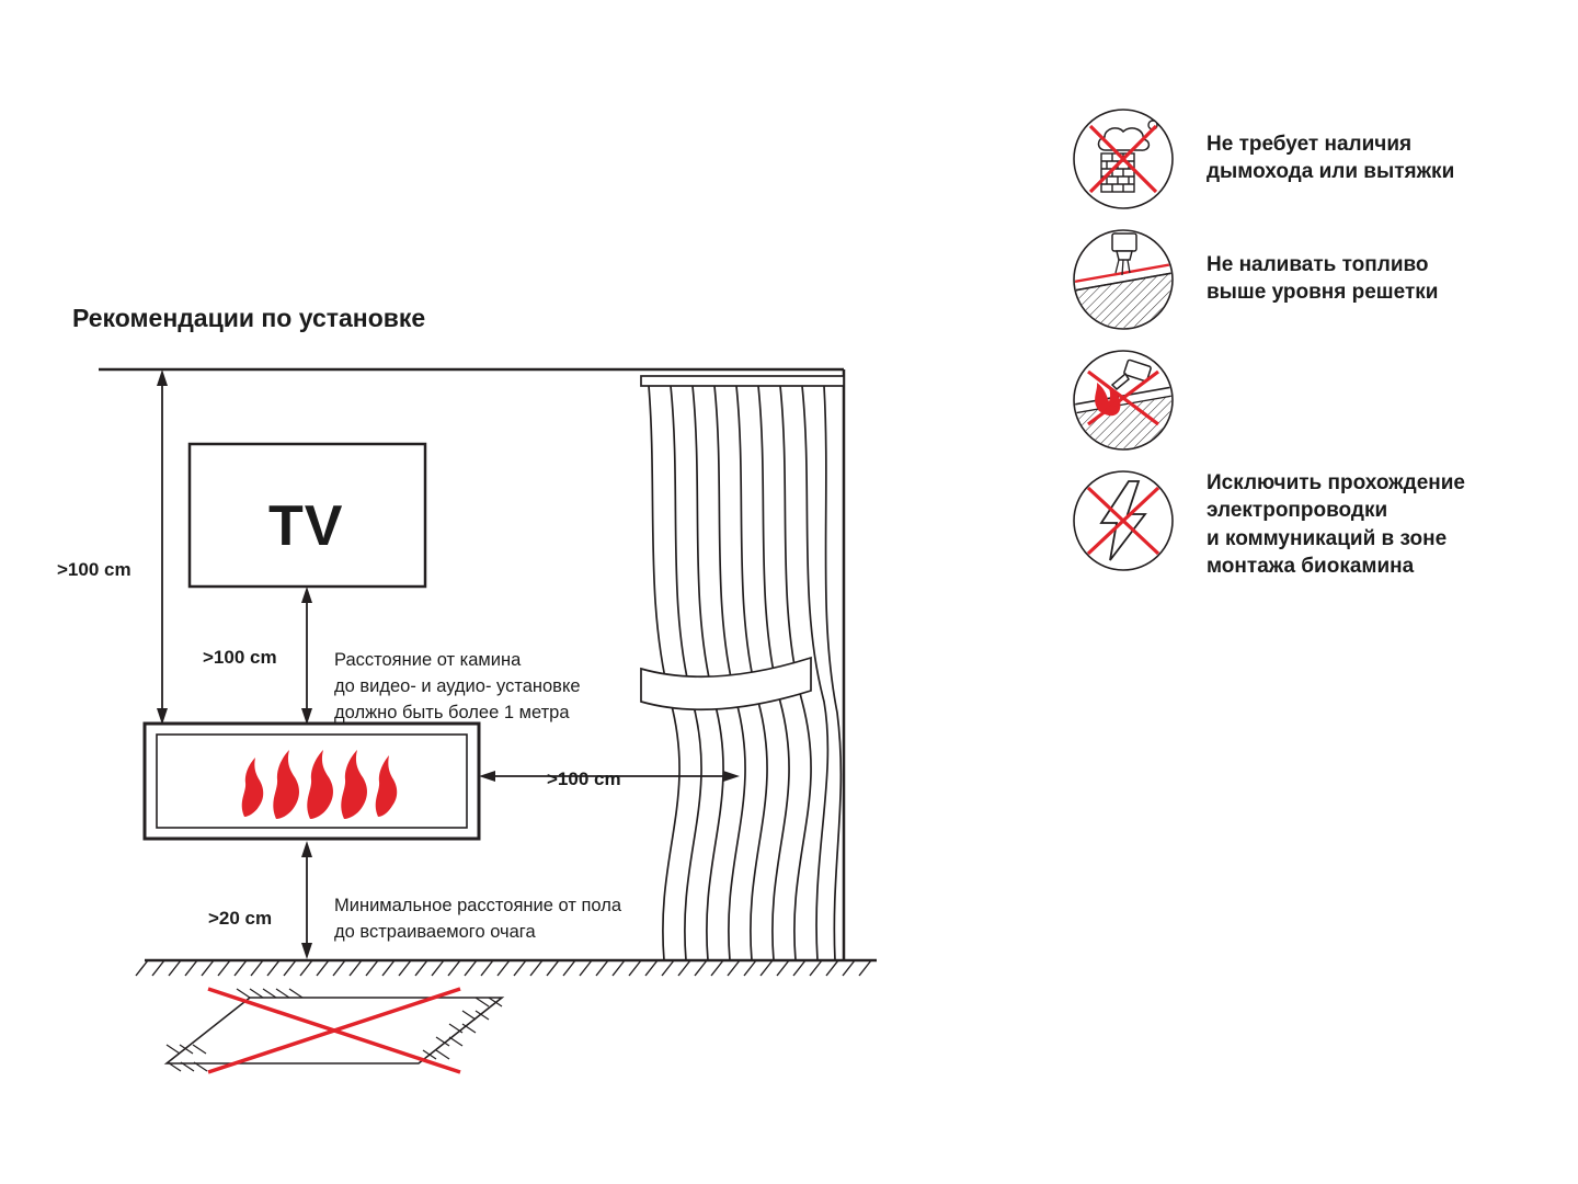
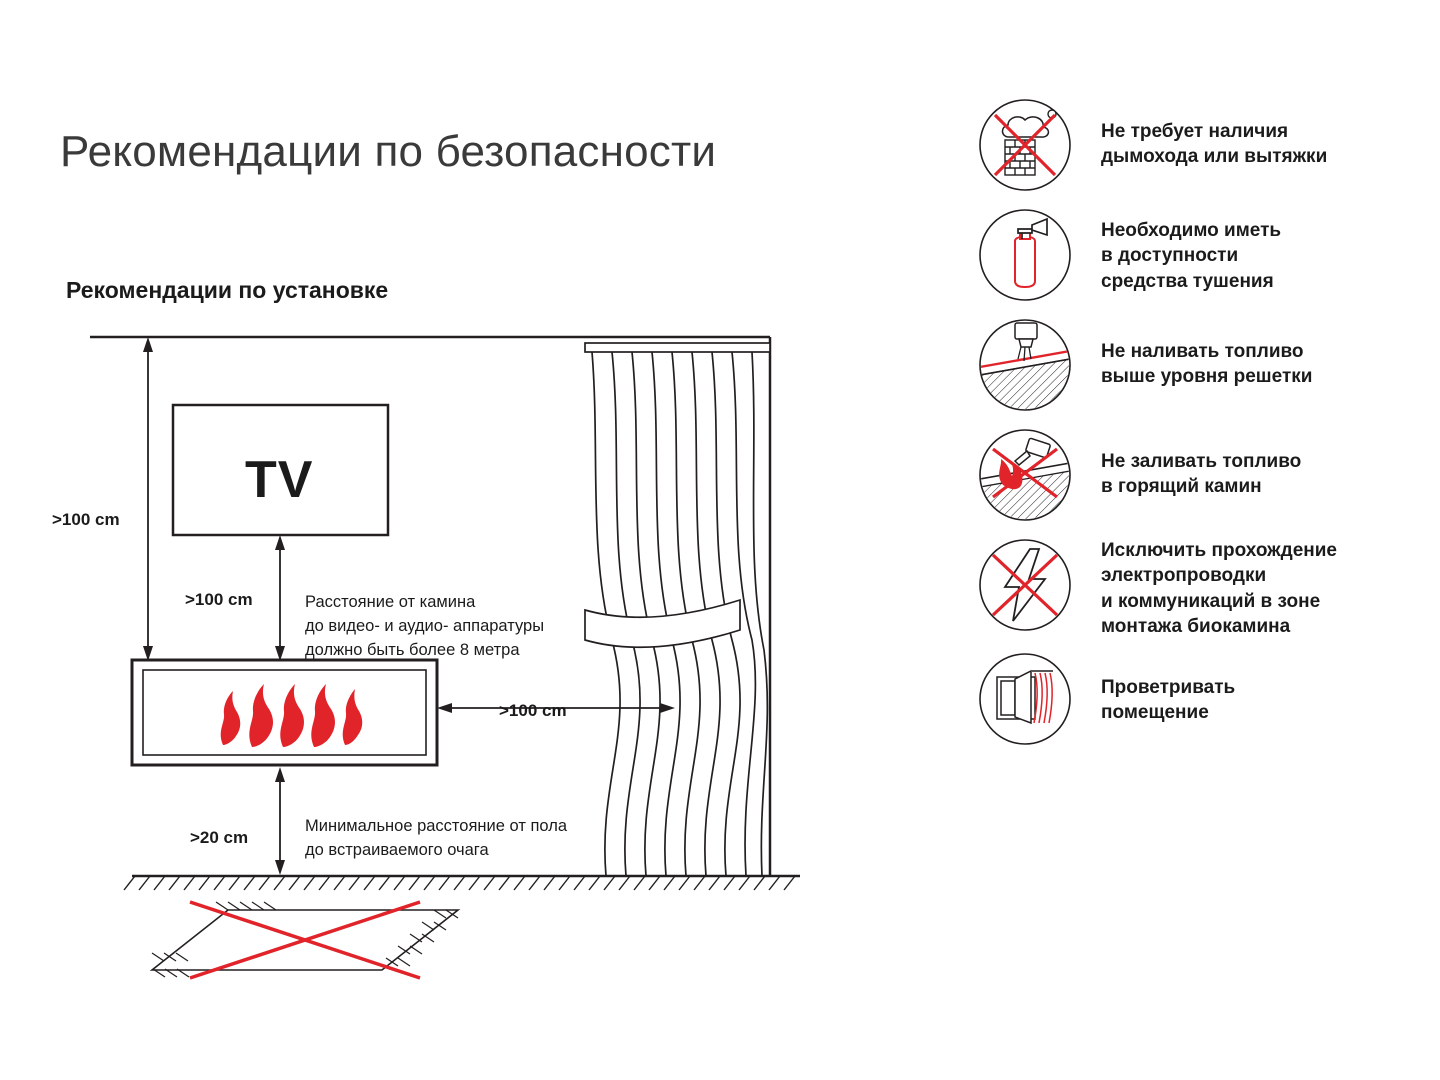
+ Рекомендации по безопасности
  Рекомендации по установке
  TV
  >100 cm
  >100 cm
  >100 cm
  >20 cm
  Расстояние от камина
- до видео- и аудио- установке
+ до видео- и аудио- аппаратуры
- должно быть более 1 метра
+ должно быть более 8 метра
  Минимальное расстояние от пола
  до встраиваемого очага
  Не требует наличия
  дымохода или вытяжки
+ Необходимо иметь
+ в доступности
+ средства тушения
  Не наливать топливо
  выше уровня решетки
+ Не заливать топливо
+ в горящий камин
  Исключить прохождение
  электропроводки
  и коммуникаций в зоне
  монтажа биокамина
+ Проветривать
+ помещение
